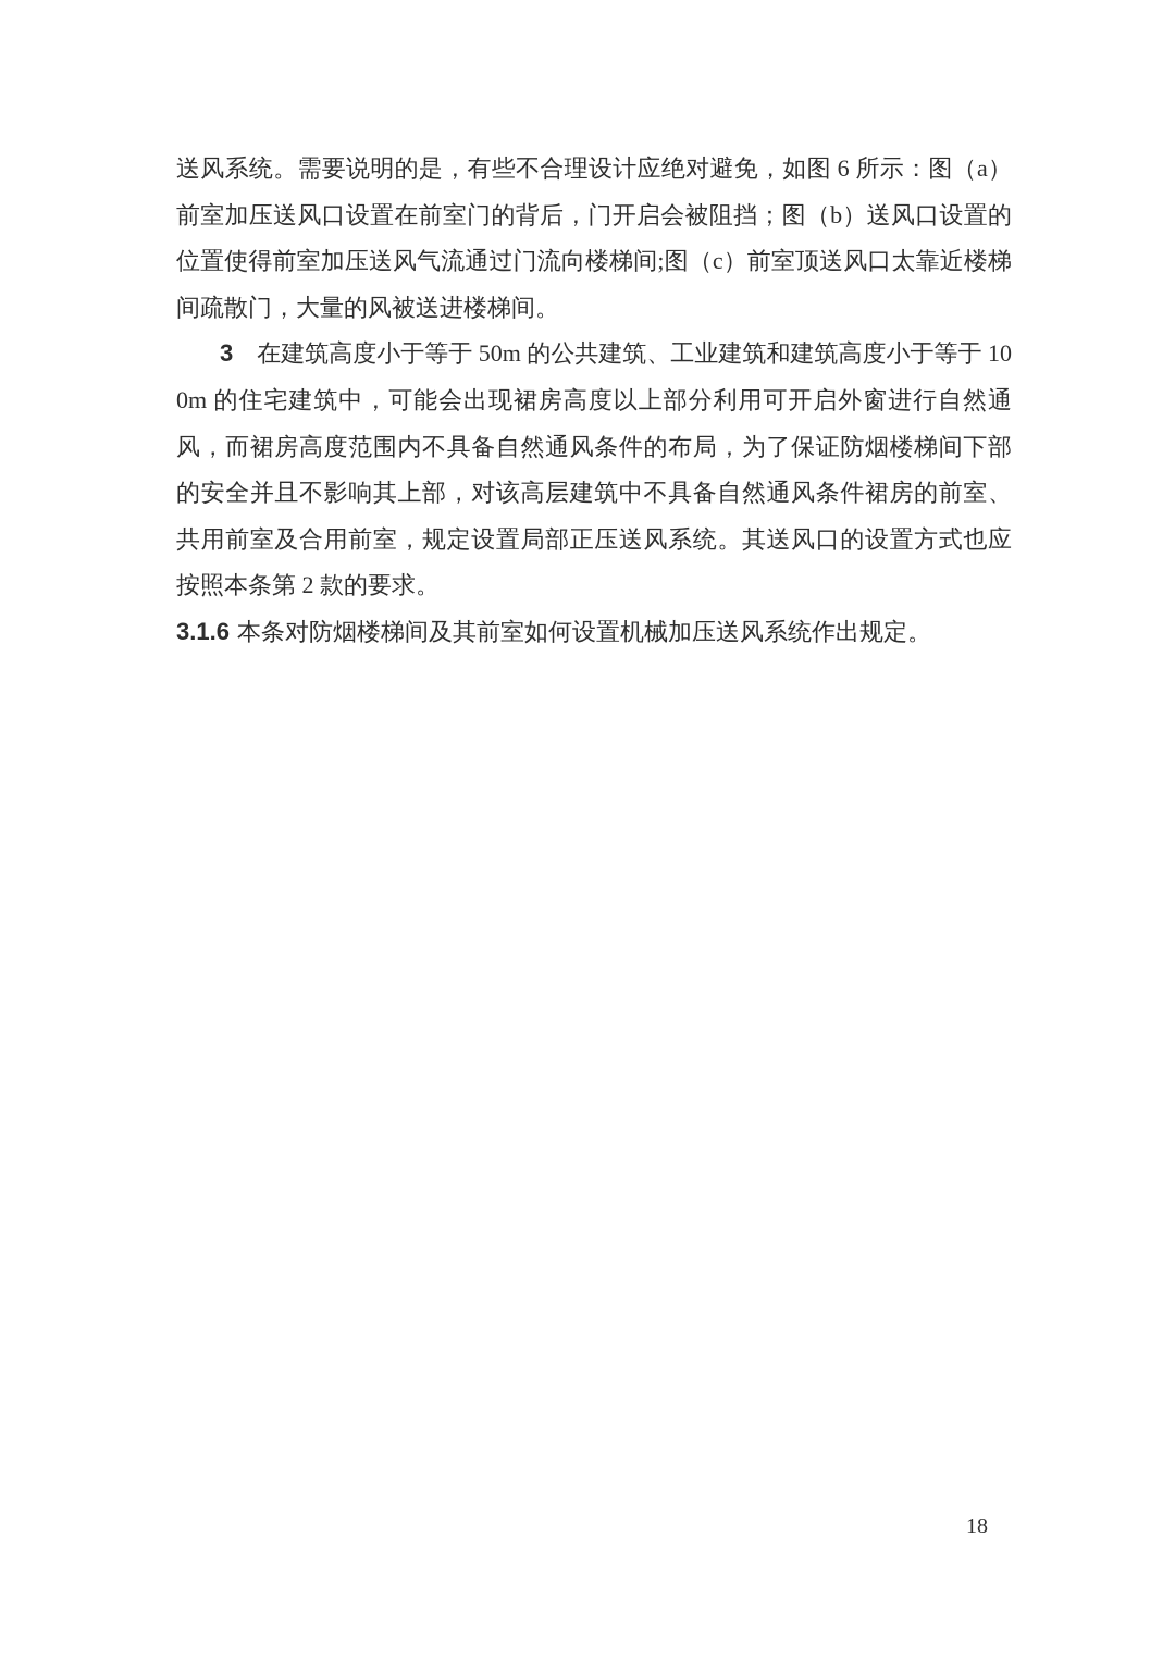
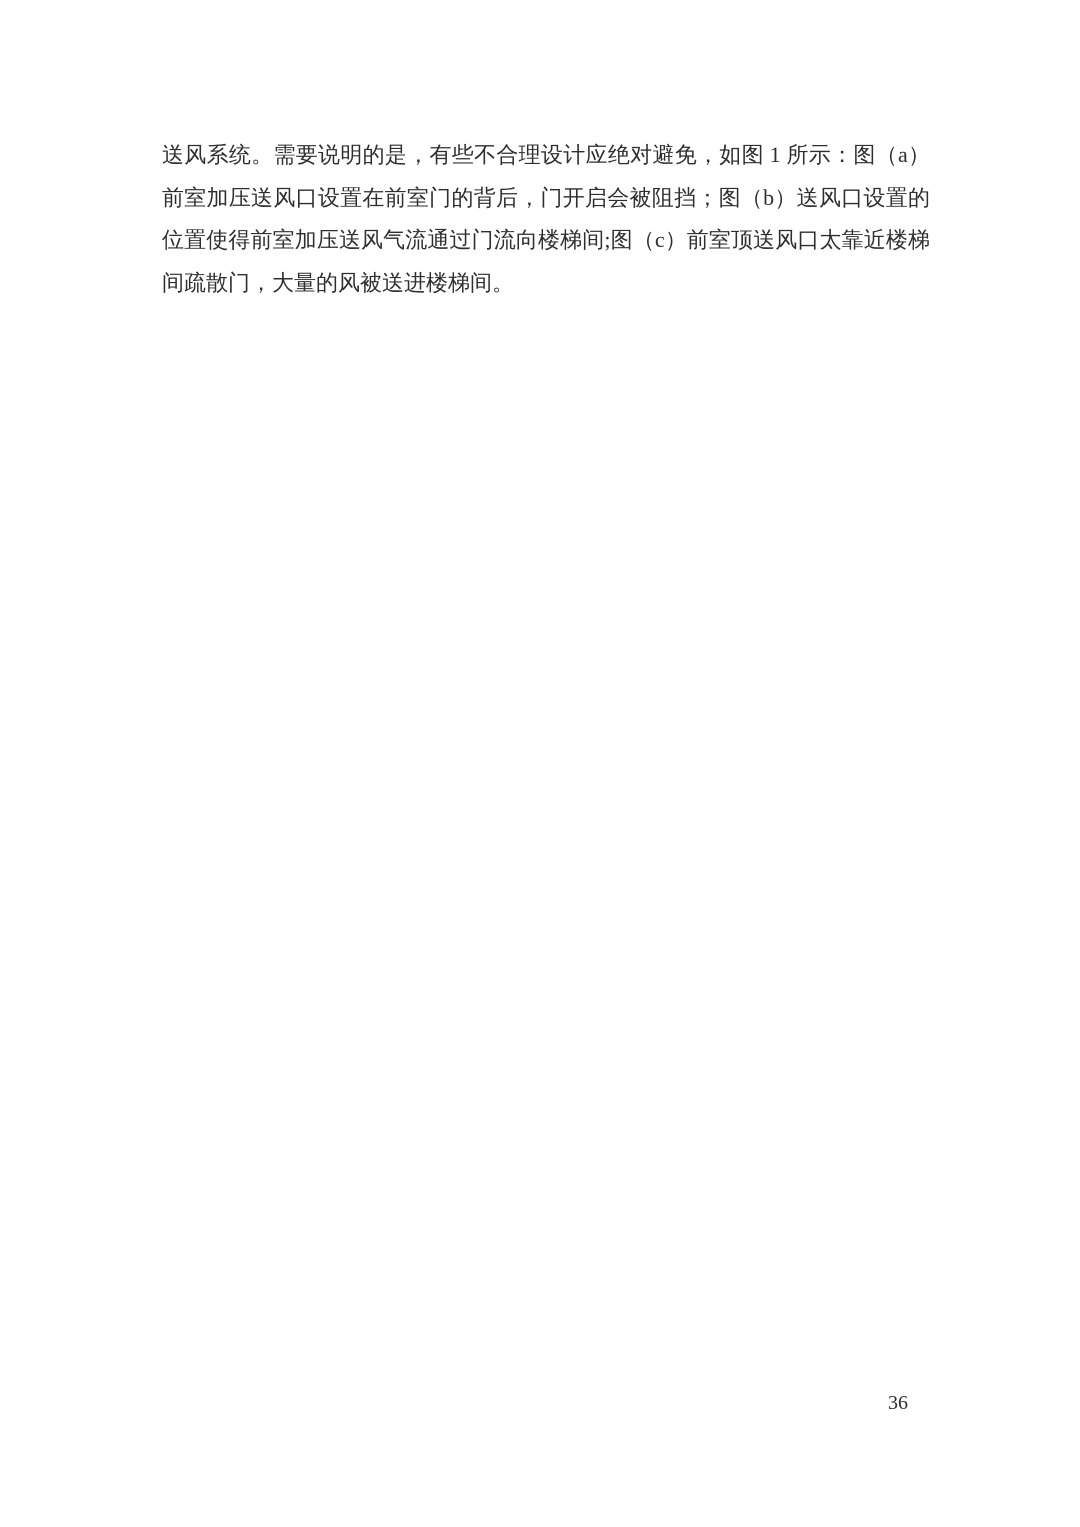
- 送风系统。需要说明的是，有些不合理设计应绝对避免，如图 6 所示：图（a）前室加压送风口设置在前室门的背后，门开启会被阻挡；图（b）送风口设置的位置使得前室加压送风气流通过门流向楼梯间;图（c）前室顶送风口太靠近楼梯间疏散门，大量的风被送进楼梯间。
+ 送风系统。需要说明的是，有些不合理设计应绝对避免，如图 1 所示：图（a）前室加压送风口设置在前室门的背后，门开启会被阻挡；图（b）送风口设置的位置使得前室加压送风气流通过门流向楼梯间;图（c）前室顶送风口太靠近楼梯间疏散门，大量的风被送进楼梯间。
- 3 在建筑高度小于等于 50m 的公共建筑、工业建筑和建筑高度小于等于 100m 的住宅建筑中，可能会出现裙房高度以上部分利用可开启外窗进行自然通风，而裙房高度范围内不具备自然通风条件的布局，为了保证防烟楼梯间下部的安全并且不影响其上部，对该高层建筑中不具备自然通风条件裙房的前室、共用前室及合用前室，规定设置局部正压送风系统。其送风口的设置方式也应按照本条第 2 款的要求。
- 3.1.6 本条对防烟楼梯间及其前室如何设置机械加压送风系统作出规定。
- 18
+ 36
